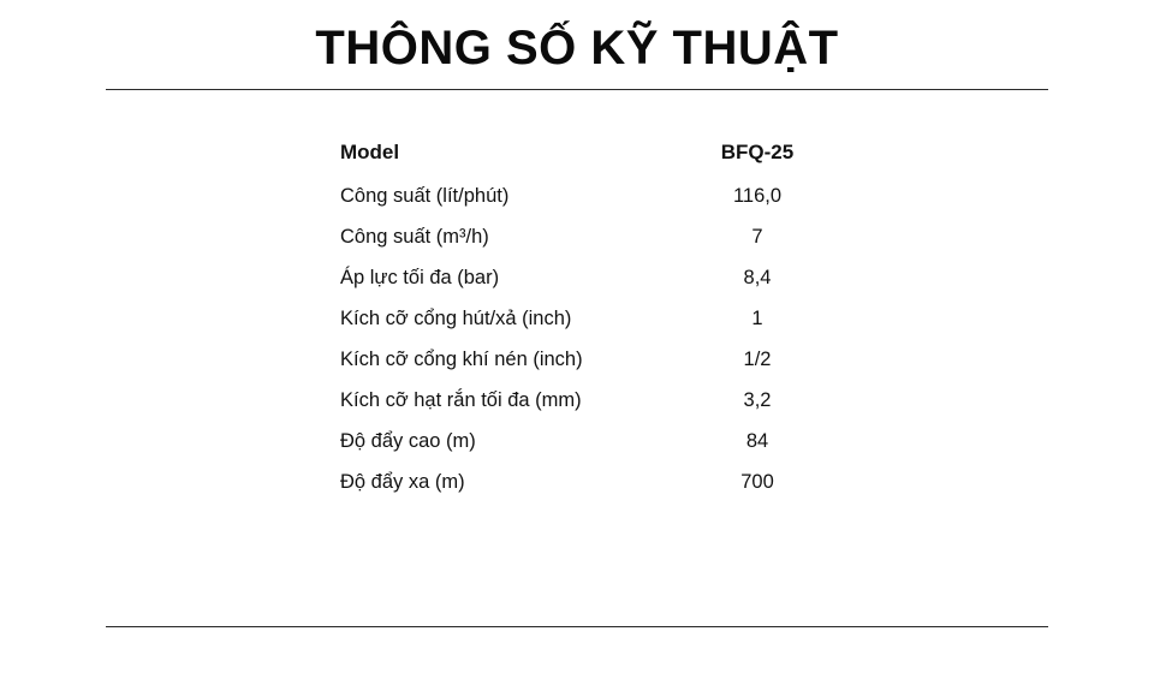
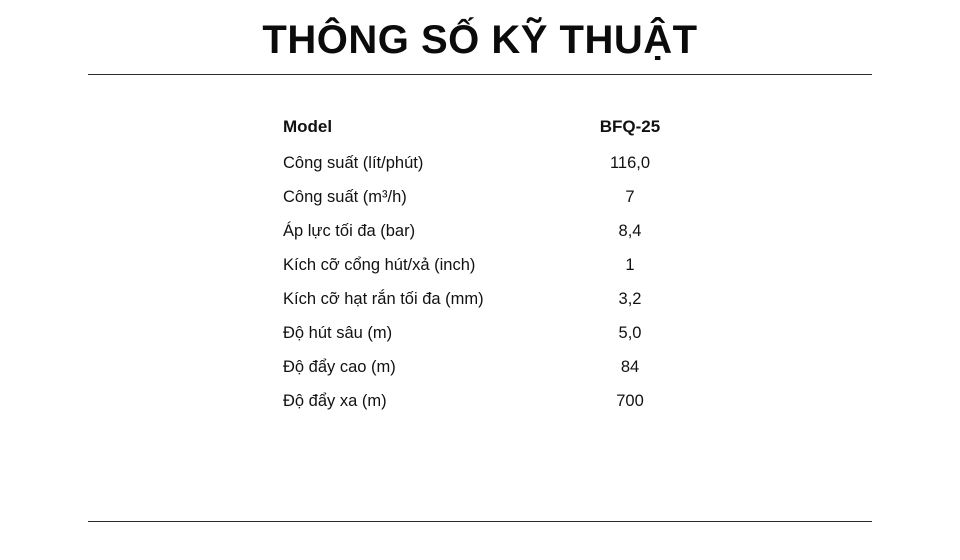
  THÔNG SỐ KỸ THUẬT
  Model	BFQ-25
  Công suất (lít/phút)	116,0
  Công suất (m³/h)	7
  Áp lực tối đa (bar)	8,4
  Kích cỡ cổng hút/xả (inch)	1
- Kích cỡ cổng khí nén (inch)	1/2
  Kích cỡ hạt rắn tối đa (mm)	3,2
+ Độ hút sâu (m)	5,0
  Độ đẩy cao (m)	84
  Độ đẩy xa (m)	700
